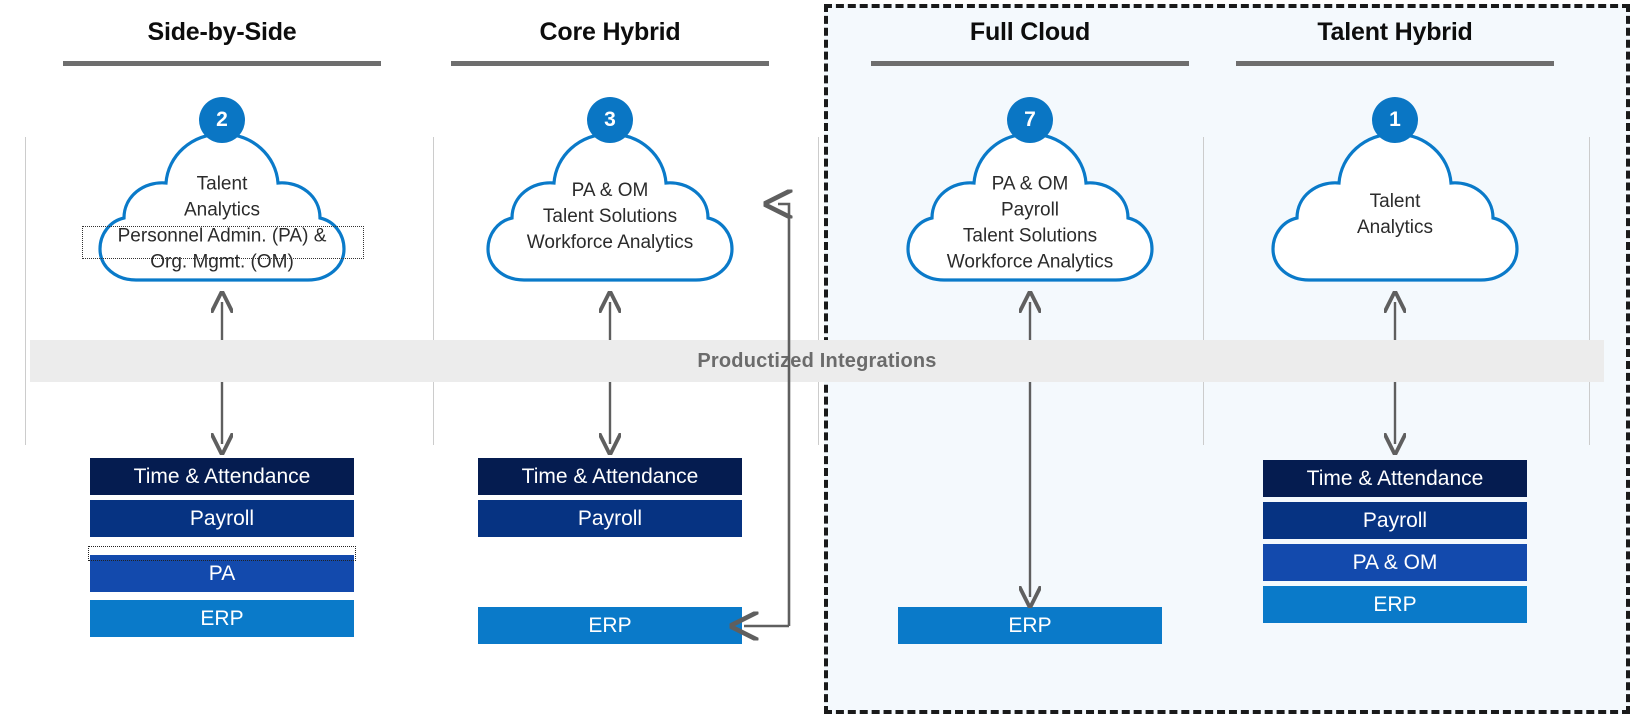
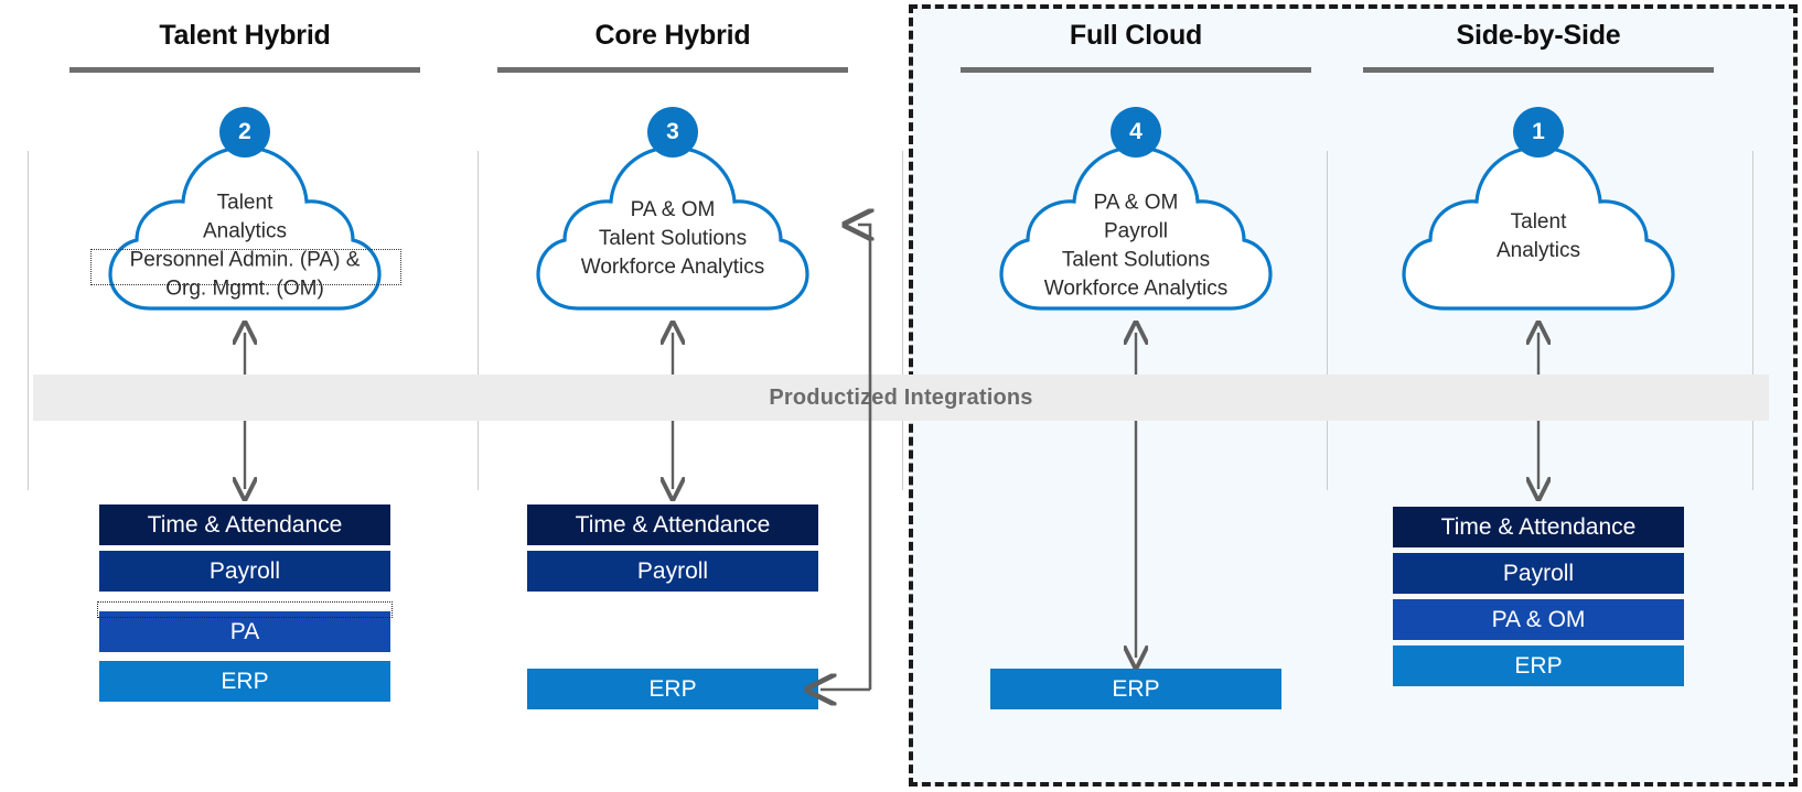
  Productized Integrations
- Side-by-Side
+ Talent Hybrid
  2
  Talent
  Analytics
  Personnel Admin. (PA) &
  Org. Mgmt. (OM)
  Time & Attendance
  Payroll
  PA
  ERP
  Core Hybrid
  3
  PA & OM
  Talent Solutions
  Workforce Analytics
  Time & Attendance
  Payroll
  ERP
  Full Cloud
- 7
+ 4
  PA & OM
  Payroll
  Talent Solutions
  Workforce Analytics
  ERP
- Talent Hybrid
+ Side-by-Side
  1
  Talent
  Analytics
  Time & Attendance
  Payroll
  PA & OM
  ERP
